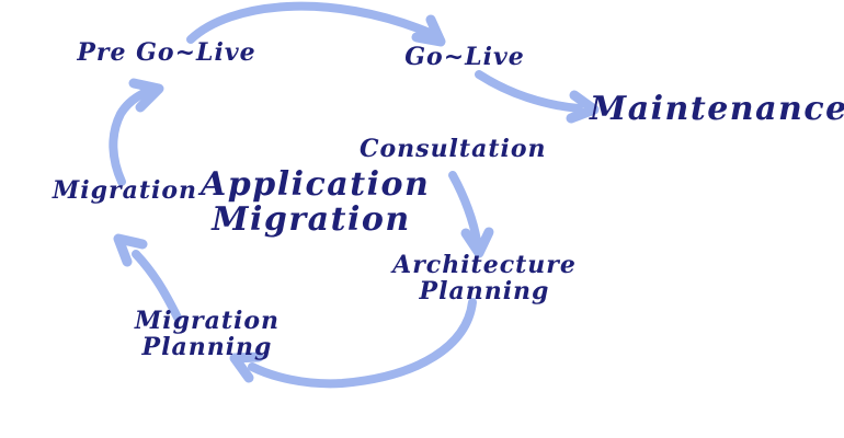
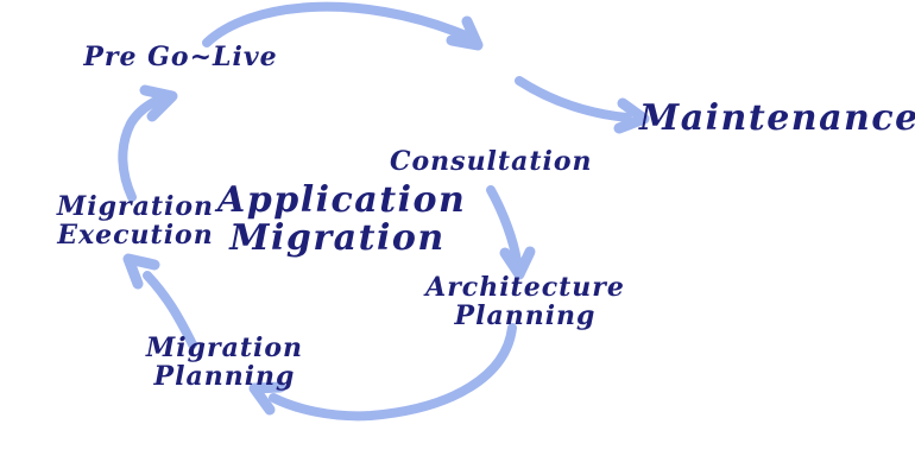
  Pre Go~Live
- Go~Live
  Maintenance
  Consultation
  Application
  Migration
  Migration
+ Execution
  Architecture
  Planning
  Migration
  Planning
